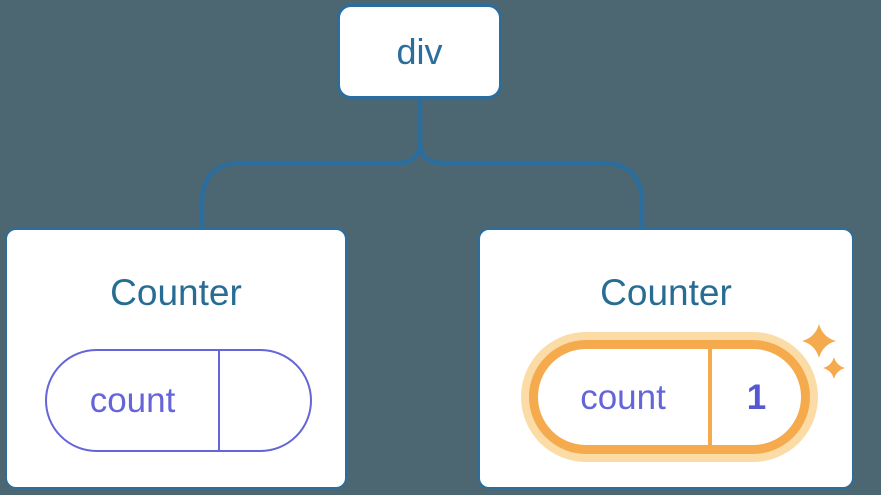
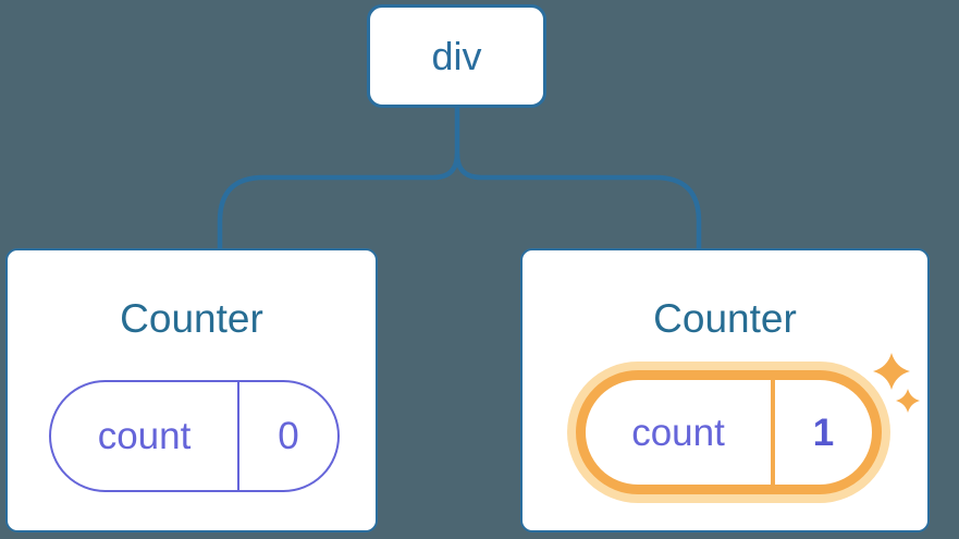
  div
  Counter
  count
+ 0
  Counter
  count
  1
